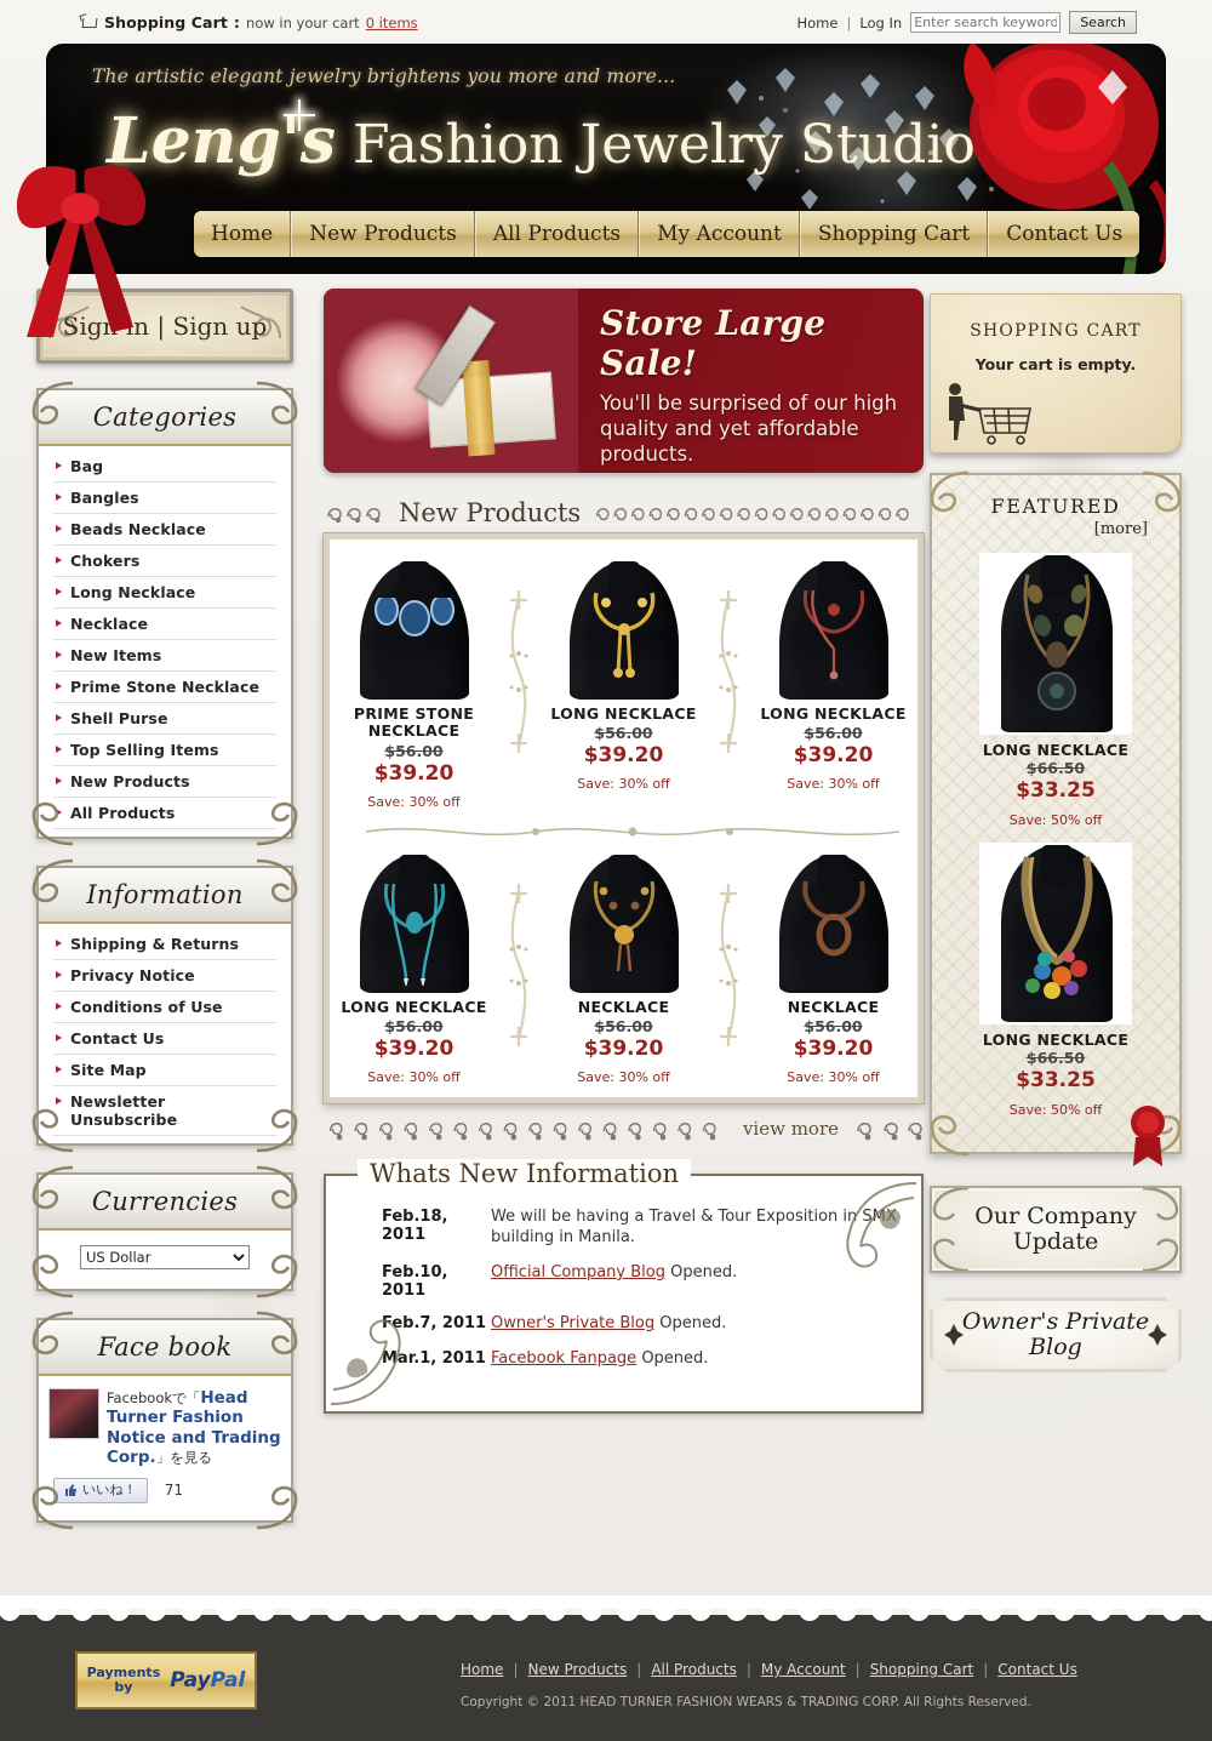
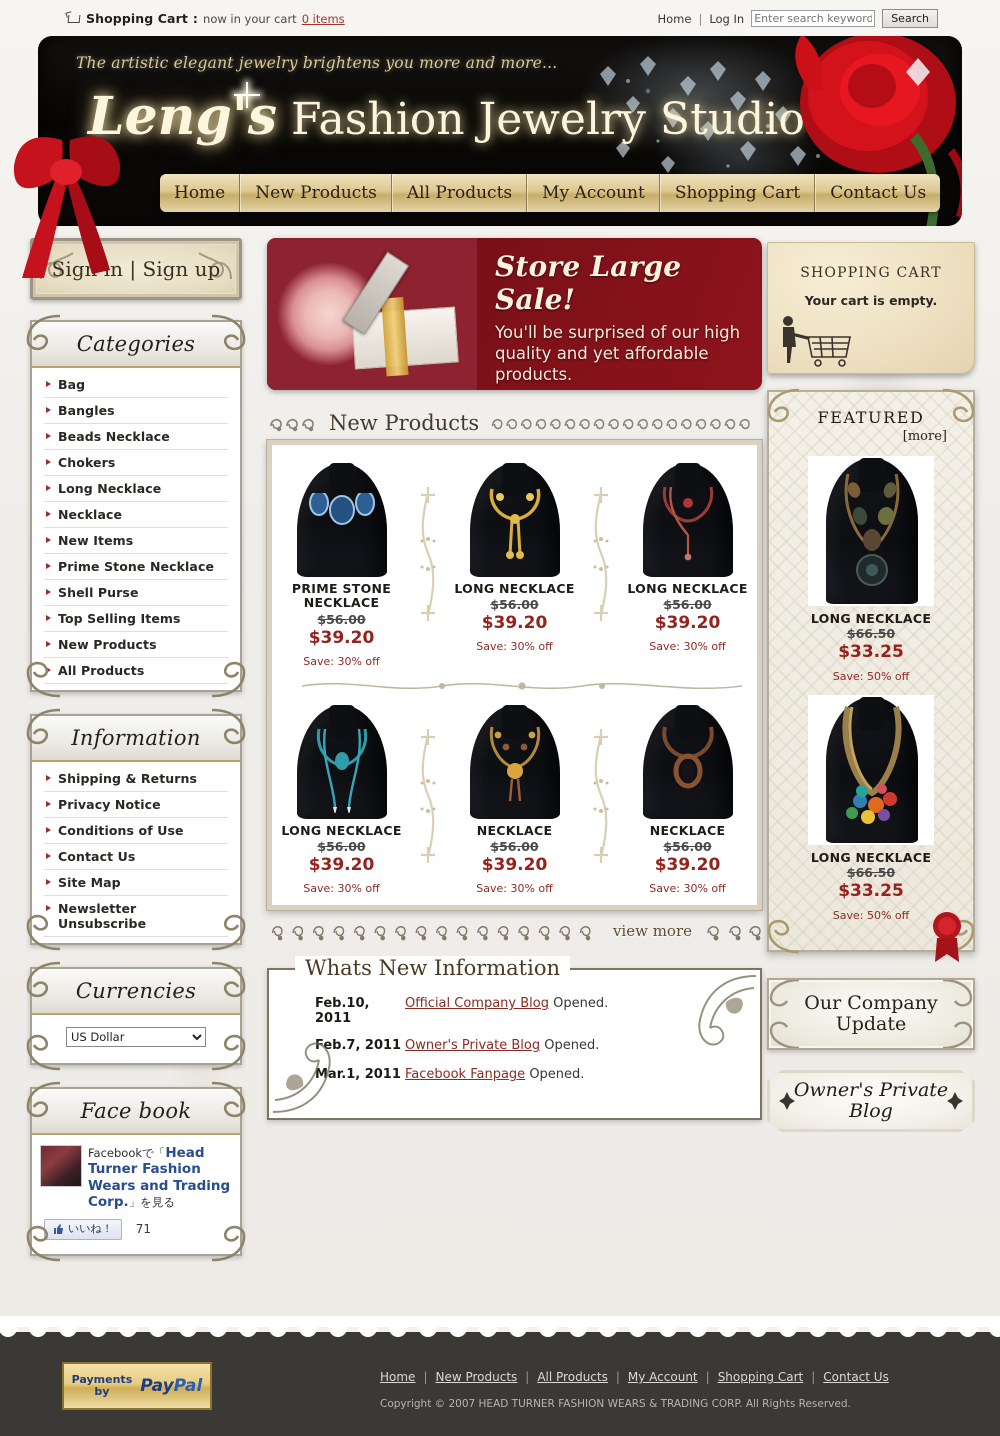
  Shopping Cart
  :
  now in your cart
  0 items
  Home
  |
  Log In
  Enter search keyword
  Search
  The artistic elegant jewelry brightens you more and more...
  Leng's
  Fashion Jewelry Studio
  Home
  New Products
  All Products
  My Account
  Shopping Cart
  Contact Us
  Sign | Sign up
  Categories
  Bag
  Bangles
  Beads Necklace
  Chokers
  Long Necklace
  Necklace
  New Items
  Prime Stone Necklace
  Shell Purse
  Top Selling Items
  New Products
  All Products
  Information
  Shipping & Returns
  Privacy Notice
  Conditions of Use
  Contact Us
  Site Map
  Newsletter Unsubscribe
  Currencies
  US Dollar
  Face book
- Facebookで「Head Turner Fashion Notice and Trading Corp.」を見る
+ Facebookで「Head Turner Fashion Wears and Trading Corp.」を見る
  いいね！
  71
  Store Large Sale!
  You'll be surprised of our high quality and yet affordable products.
  New Products
  PRIME STONE NECKLACE
  $56.00
  $39.20
  Save: 30% off
  LONG NECKLACE
  $56.00
  $39.20
  Save: 30% off
  LONG NECKLACE
  $56.00
  $39.20
  Save: 30% off
  LONG NECKLACE
  $56.00
  $39.20
  Save: 30% off
  NECKLACE
  $56.00
  $39.20
  Save: 30% off
  NECKLACE
  $56.00
  $39.20
  Save: 30% off
  view more
  Whats New Information
- Feb.18, 2011
- We will be having a Travel & Tour Exposition in SMX building in Manila.
  Feb.10, 2011
  Official Company Blog Opened.
  Feb.7, 2011
  Owner's Private Blog Opened.
  Mar.1, 2011
  Facebook Fanpage Opened.
  SHOPPING CART
  Your cart is empty.
  FEATURED
  [more]
  LONG NECKLACE
  $66.50
  $33.25
  Save: 50% off
  LONG NECKLACE
  $66.50
  $33.25
  Save: 50% off
  Our Company Update
  Owner's Private Blog
  Payments
  by
  PayPal
  Home
  |
  New Products
  |
  All Products
  |
  My Account
  |
  Shopping Cart
  |
  Contact Us
- Copyright © 2011 HEAD TURNER FASHION WEARS & TRADING CORP. All Rights Reserved.
+ Copyright © 2007 HEAD TURNER FASHION WEARS & TRADING CORP. All Rights Reserved.
